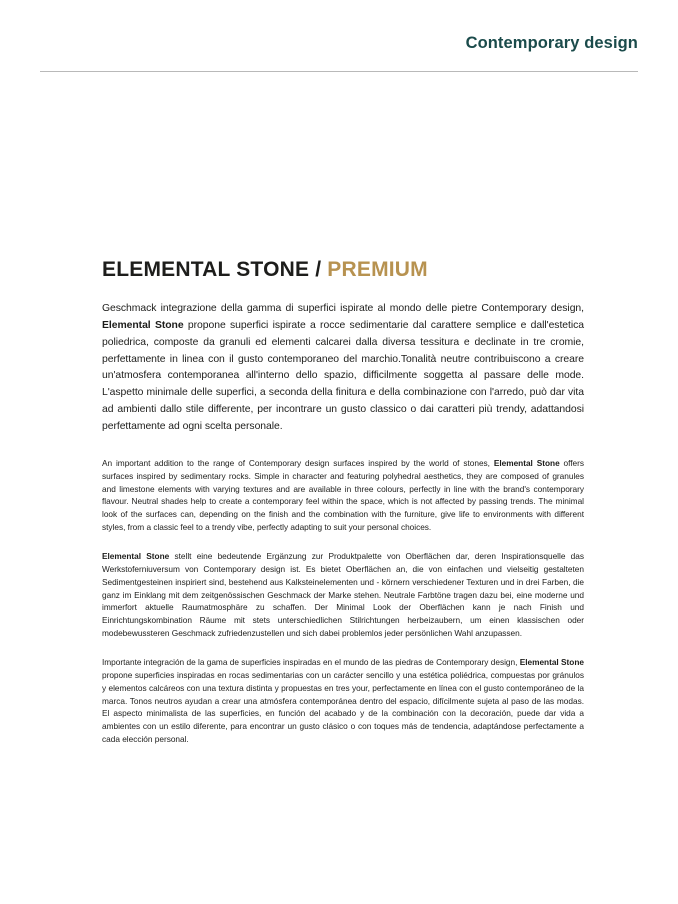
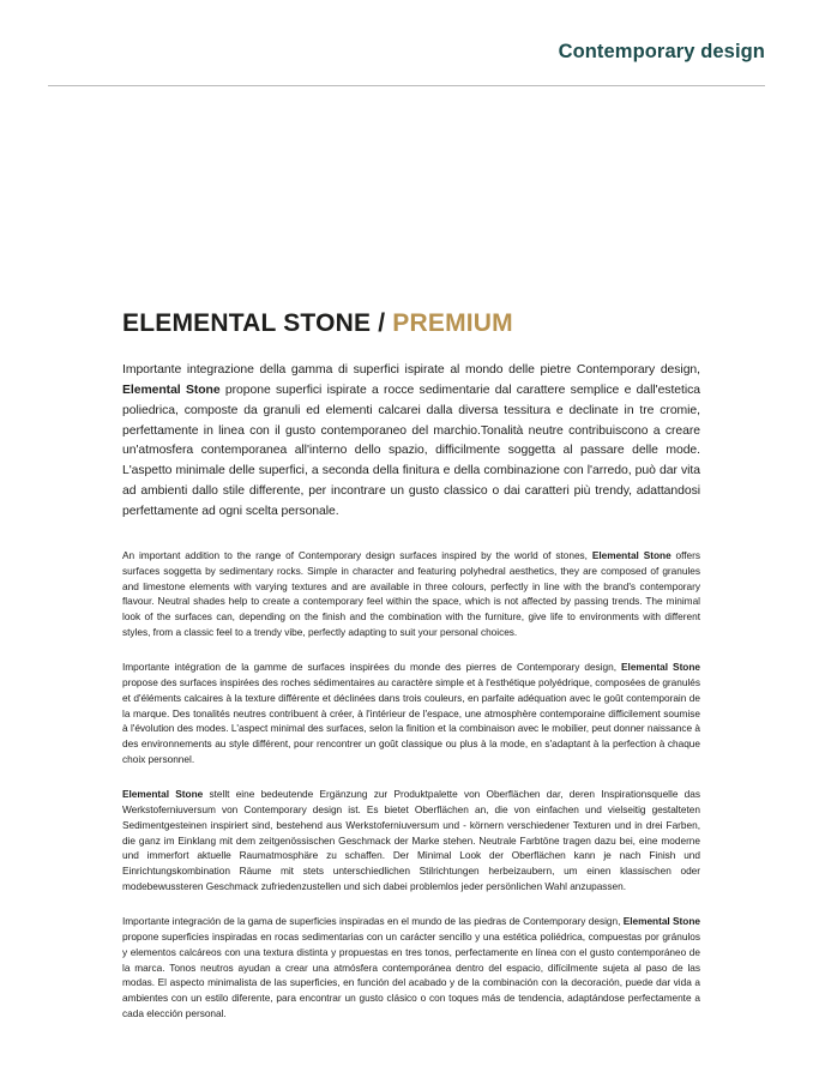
  Contemporary design
  ELEMENTAL STONE / PREMIUM
- Geschmack integrazione della gamma di superfici ispirate al mondo delle pietre Contemporary design, Elemental Stone propone superfici ispirate a rocce sedimentarie dal carattere semplice e dall'estetica poliedrica, composte da granuli ed elementi calcarei dalla diversa tessitura e declinate in tre cromie, perfettamente in linea con il gusto contemporaneo del marchio.Tonalità neutre contribuiscono a creare un'atmosfera contemporanea all'interno dello spazio, difficilmente soggetta al passare delle mode. L'aspetto minimale delle superfici, a seconda della finitura e della combinazione con l'arredo, può dar vita ad ambienti dallo stile differente, per incontrare un gusto classico o dai caratteri più trendy, adattandosi perfettamente ad ogni scelta personale.
+ Importante integrazione della gamma di superfici ispirate al mondo delle pietre Contemporary design, Elemental Stone propone superfici ispirate a rocce sedimentarie dal carattere semplice e dall'estetica poliedrica, composte da granuli ed elementi calcarei dalla diversa tessitura e declinate in tre cromie, perfettamente in linea con il gusto contemporaneo del marchio.Tonalità neutre contribuiscono a creare un'atmosfera contemporanea all'interno dello spazio, difficilmente soggetta al passare delle mode. L'aspetto minimale delle superfici, a seconda della finitura e della combinazione con l'arredo, può dar vita ad ambienti dallo stile differente, per incontrare un gusto classico o dai caratteri più trendy, adattandosi perfettamente ad ogni scelta personale.
- An important addition to the range of Contemporary design surfaces inspired by the world of stones, Elemental Stone offers surfaces inspired by sedimentary rocks. Simple in character and featuring polyhedral aesthetics, they are composed of granules and limestone elements with varying textures and are available in three colours, perfectly in line with the brand's contemporary flavour. Neutral shades help to create a contemporary feel within the space, which is not affected by passing trends. The minimal look of the surfaces can, depending on the finish and the combination with the furniture, give life to environments with different styles, from a classic feel to a trendy vibe, perfectly adapting to suit your personal choices.
+ An important addition to the range of Contemporary design surfaces inspired by the world of stones, Elemental Stone offers surfaces soggetta by sedimentary rocks. Simple in character and featuring polyhedral aesthetics, they are composed of granules and limestone elements with varying textures and are available in three colours, perfectly in line with the brand's contemporary flavour. Neutral shades help to create a contemporary feel within the space, which is not affected by passing trends. The minimal look of the surfaces can, depending on the finish and the combination with the furniture, give life to environments with different styles, from a classic feel to a trendy vibe, perfectly adapting to suit your personal choices.
+ Importante intégration de la gamme de surfaces inspirées du monde des pierres de Contemporary design, Elemental Stone propose des surfaces inspirées des roches sédimentaires au caractère simple et à l'esthétique polyédrique, composées de granulés et d'éléments calcaires à la texture différente et déclinées dans trois couleurs, en parfaite adéquation avec le goût contemporain de la marque. Des tonalités neutres contribuent à créer, à l'intérieur de l'espace, une atmosphère contemporaine difficilement soumise à l'évolution des modes. L'aspect minimal des surfaces, selon la finition et la combinaison avec le mobilier, peut donner naissance à des environnements au style différent, pour rencontrer un goût classique ou plus à la mode, en s'adaptant à la perfection à chaque choix personnel.
- Elemental Stone stellt eine bedeutende Ergänzung zur Produktpalette von Oberflächen dar, deren Inspirationsquelle das Werkstoferniuversum von Contemporary design ist. Es bietet Oberflächen an, die von einfachen und vielseitig gestalteten Sedimentgesteinen inspiriert sind, bestehend aus Kalksteinelementen und - körnern verschiedener Texturen und in drei Farben, die ganz im Einklang mit dem zeitgenössischen Geschmack der Marke stehen. Neutrale Farbtöne tragen dazu bei, eine moderne und immerfort aktuelle Raumatmosphäre zu schaffen. Der Minimal Look der Oberflächen kann je nach Finish und Einrichtungskombination Räume mit stets unterschiedlichen Stilrichtungen herbeizaubern, um einen klassischen oder modebewussteren Geschmack zufriedenzustellen und sich dabei problemlos jeder persönlichen Wahl anzupassen.
+ Elemental Stone stellt eine bedeutende Ergänzung zur Produktpalette von Oberflächen dar, deren Inspirationsquelle das Werkstoferniuversum von Contemporary design ist. Es bietet Oberflächen an, die von einfachen und vielseitig gestalteten Sedimentgesteinen inspiriert sind, bestehend aus Werkstoferniuversum und - körnern verschiedener Texturen und in drei Farben, die ganz im Einklang mit dem zeitgenössischen Geschmack der Marke stehen. Neutrale Farbtöne tragen dazu bei, eine moderne und immerfort aktuelle Raumatmosphäre zu schaffen. Der Minimal Look der Oberflächen kann je nach Finish und Einrichtungskombination Räume mit stets unterschiedlichen Stilrichtungen herbeizaubern, um einen klassischen oder modebewussteren Geschmack zufriedenzustellen und sich dabei problemlos jeder persönlichen Wahl anzupassen.
- Importante integración de la gama de superficies inspiradas en el mundo de las piedras de Contemporary design, Elemental Stone propone superficies inspiradas en rocas sedimentarias con un carácter sencillo y una estética poliédrica, compuestas por gránulos y elementos calcáreos con una textura distinta y propuestas en tres your, perfectamente en línea con el gusto contemporáneo de la marca. Tonos neutros ayudan a crear una atmósfera contemporánea dentro del espacio, difícilmente sujeta al paso de las modas. El aspecto minimalista de las superficies, en función del acabado y de la combinación con la decoración, puede dar vida a ambientes con un estilo diferente, para encontrar un gusto clásico o con toques más de tendencia, adaptándose perfectamente a cada elección personal.
+ Importante integración de la gama de superficies inspiradas en el mundo de las piedras de Contemporary design, Elemental Stone propone superficies inspiradas en rocas sedimentarias con un carácter sencillo y una estética poliédrica, compuestas por gránulos y elementos calcáreos con una textura distinta y propuestas en tres tonos, perfectamente en línea con el gusto contemporáneo de la marca. Tonos neutros ayudan a crear una atmósfera contemporánea dentro del espacio, difícilmente sujeta al paso de las modas. El aspecto minimalista de las superficies, en función del acabado y de la combinación con la decoración, puede dar vida a ambientes con un estilo diferente, para encontrar un gusto clásico o con toques más de tendencia, adaptándose perfectamente a cada elección personal.
